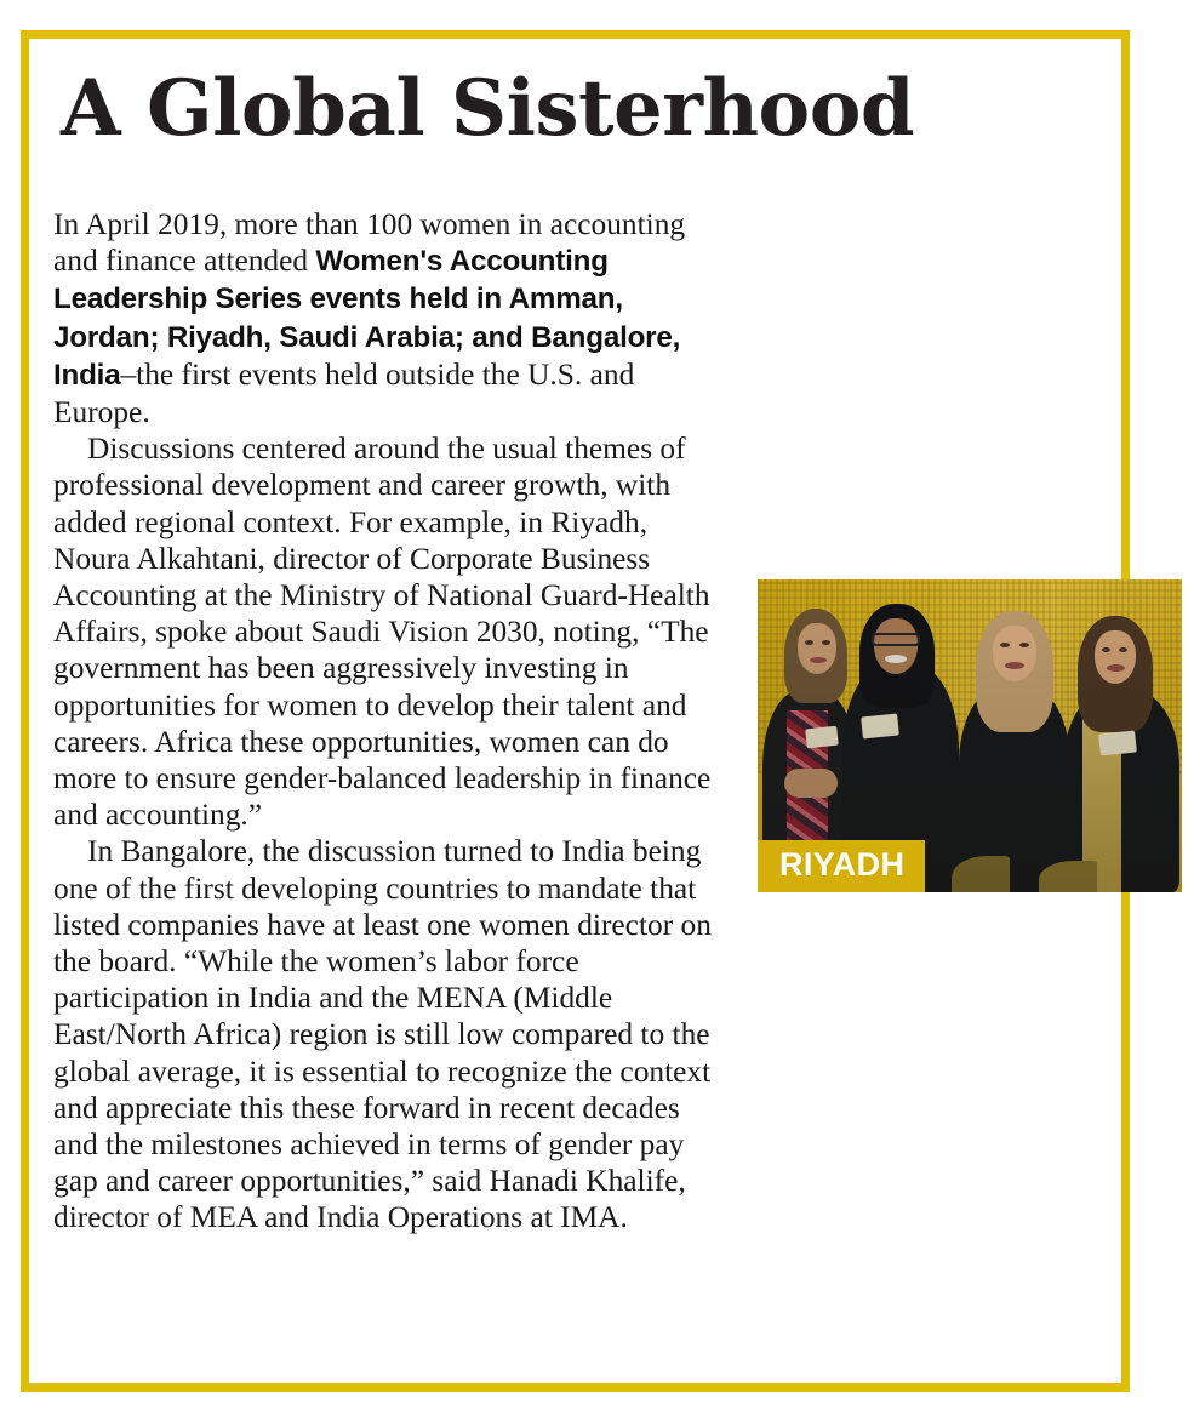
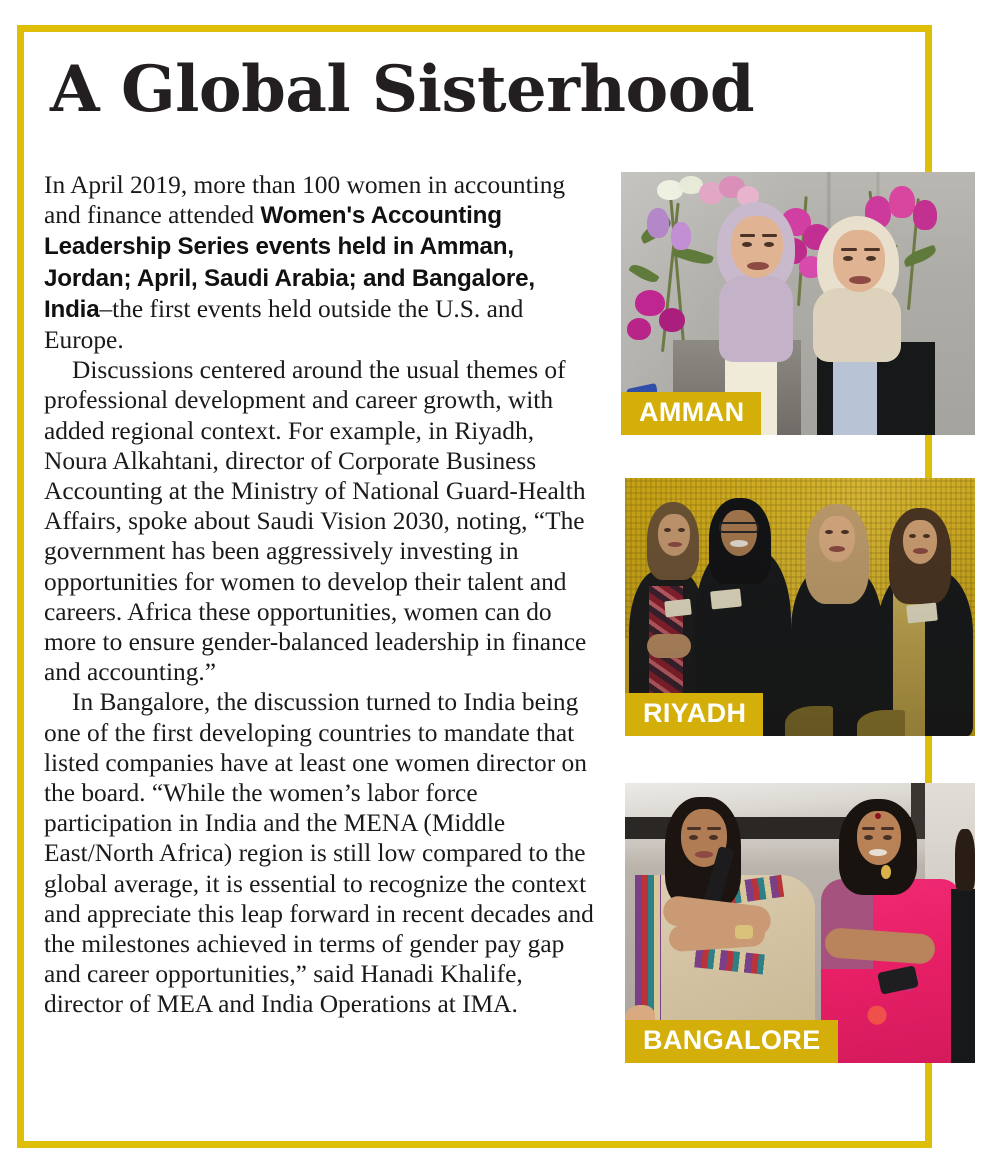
  A Global Sisterhood
- In April 2019, more than 100 women in accounting and finance attended Women's Accounting Leadership Series events held in Amman, Jordan; Riyadh, Saudi Arabia; and Bangalore, India–the first events held outside the U.S. and Europe.
+ In April 2019, more than 100 women in accounting and finance attended Women's Accounting Leadership Series events held in Amman, Jordan; April, Saudi Arabia; and Bangalore, India–the first events held outside the U.S. and Europe.
  Discussions centered around the usual themes of professional development and career growth, with added regional context. For example, in Riyadh, Noura Alkahtani, director of Corporate Business Accounting at the Ministry of National Guard-Health Affairs, spoke about Saudi Vision 2030, noting, “The government has been aggressively investing in opportunities for women to develop their talent and careers. Africa these opportunities, women can do more to ensure gender-balanced leadership in finance and accounting.”
- In Bangalore, the discussion turned to India being one of the first developing countries to mandate that listed companies have at least one women director on the board. “While the women’s labor force participation in India and the MENA (Middle East/North Africa) region is still low compared to the global average, it is essential to recognize the context and appreciate this these forward in recent decades and the milestones achieved in terms of gender pay gap and career opportunities,” said Hanadi Khalife, director of MEA and India Operations at IMA.
+ In Bangalore, the discussion turned to India being one of the first developing countries to mandate that listed companies have at least one women director on the board. “While the women’s labor force participation in India and the MENA (Middle East/North Africa) region is still low compared to the global average, it is essential to recognize the context and appreciate this leap forward in recent decades and the milestones achieved in terms of gender pay gap and career opportunities,” said Hanadi Khalife, director of MEA and India Operations at IMA.
+ AMMAN
  RIYADH
+ BANGALORE
